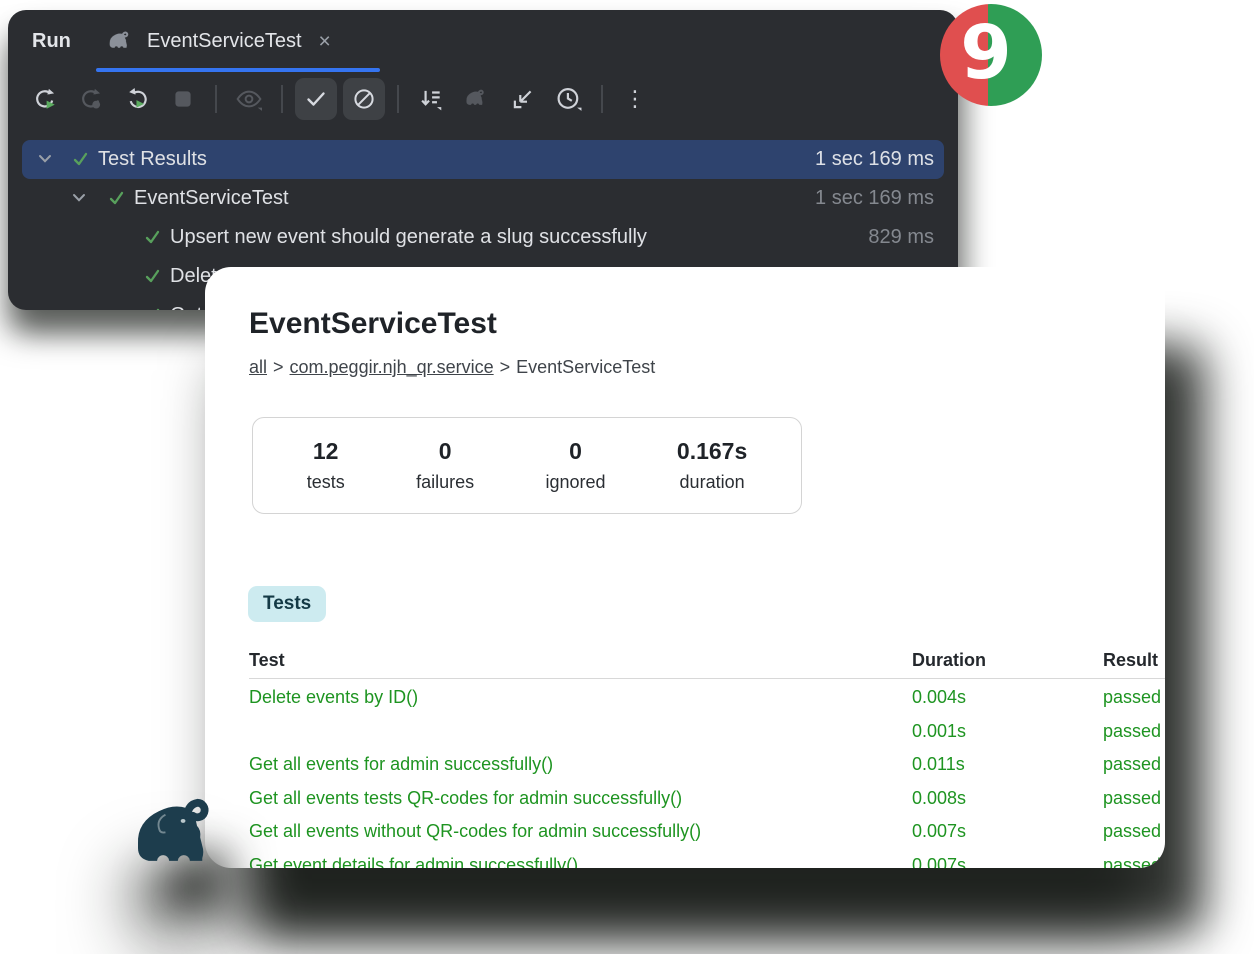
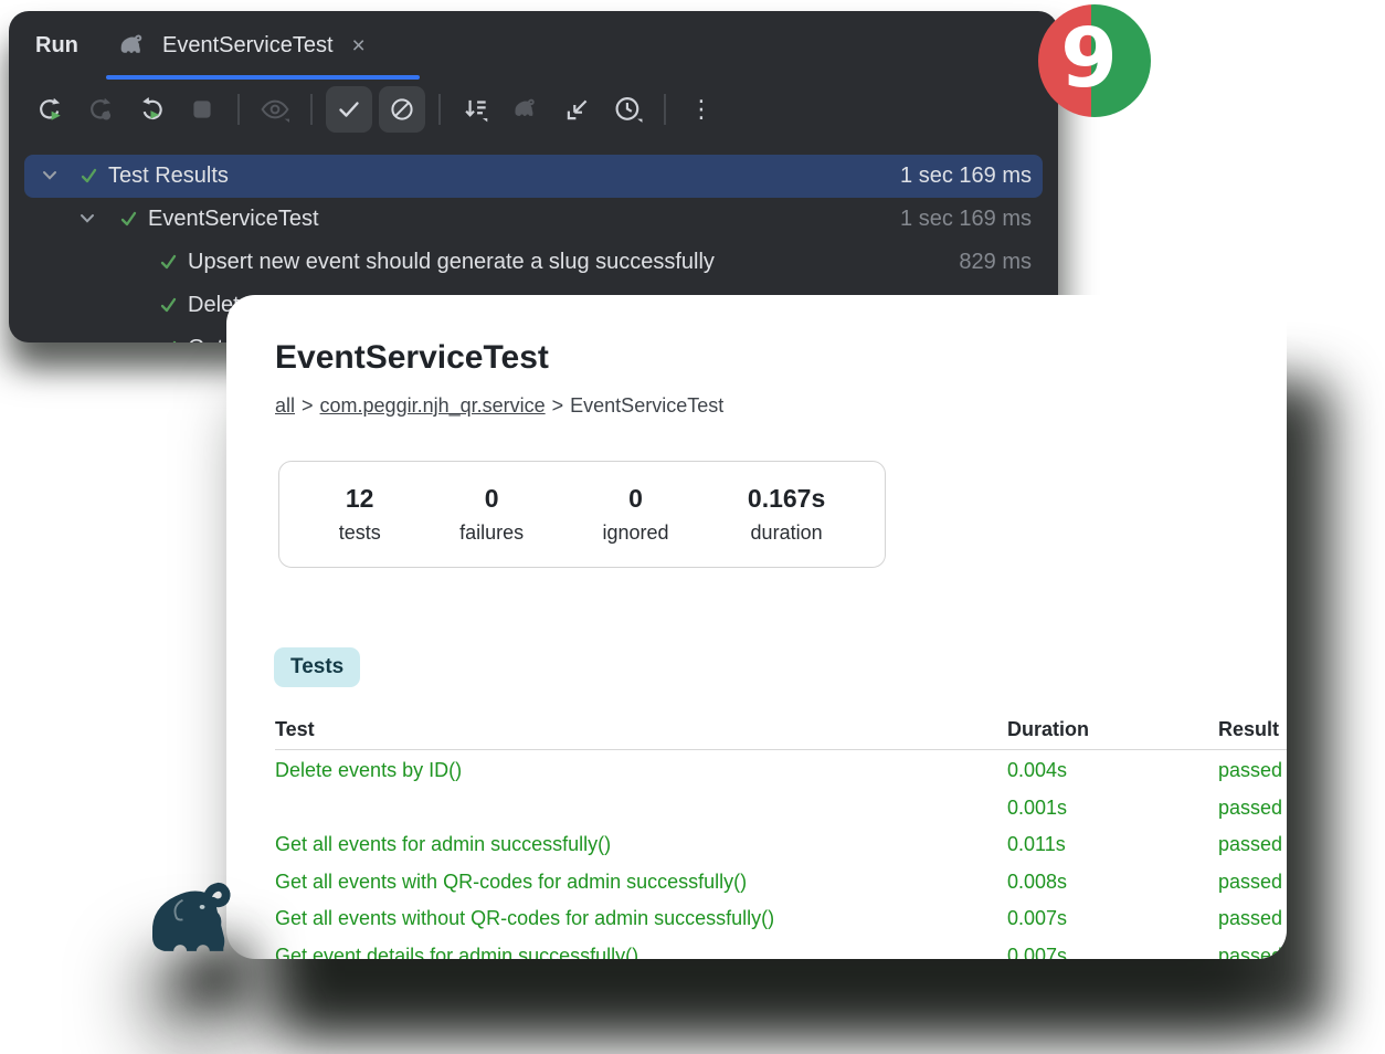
  Run
  EventServiceTest
  ×
  ⋮
  Test Results
  1 sec 169 ms
  EventServiceTest
  1 sec 169 ms
  Upsert new event should generate a slug successfully
  829 ms
  EventServiceTest
  all > com.peggir.njh_qr.service > EventServiceTest
  12
  tests
  0
  failures
  0
  ignored
  0.167s
  duration
  Tests
  Test
  Duration
  Result
  Delete events by ID()
  0.004s
  passed
  0.001s
  passed
  Get all events for admin successfully()
  0.011s
  passed
- Get all events tests QR-codes for admin successfully()
+ Get all events with QR-codes for admin successfully()
  0.008s
  passed
  Get all events without QR-codes for admin successfully()
  0.007s
  passed
  Get event details for admin successfully()
  0.007s
  passed
  9
